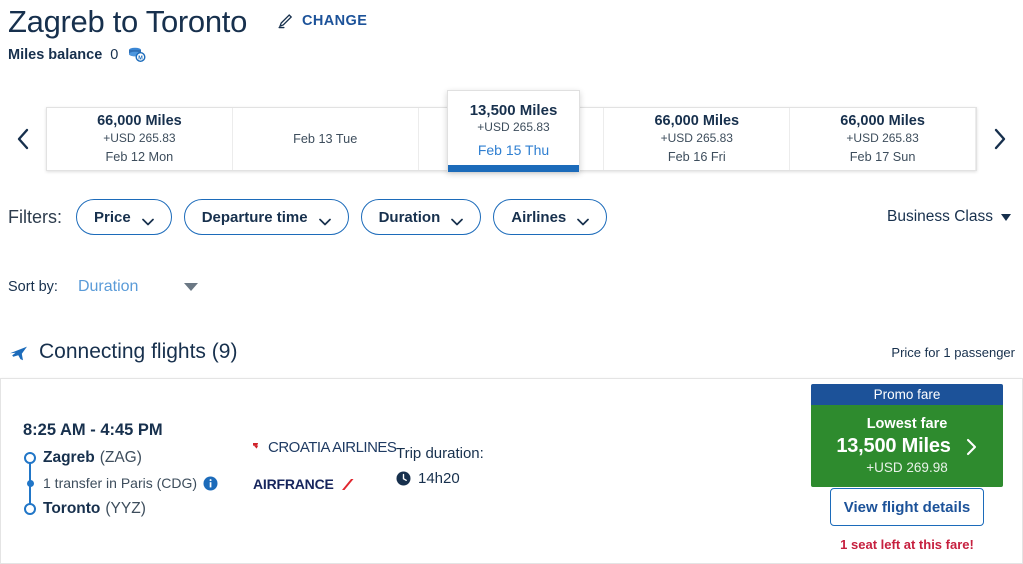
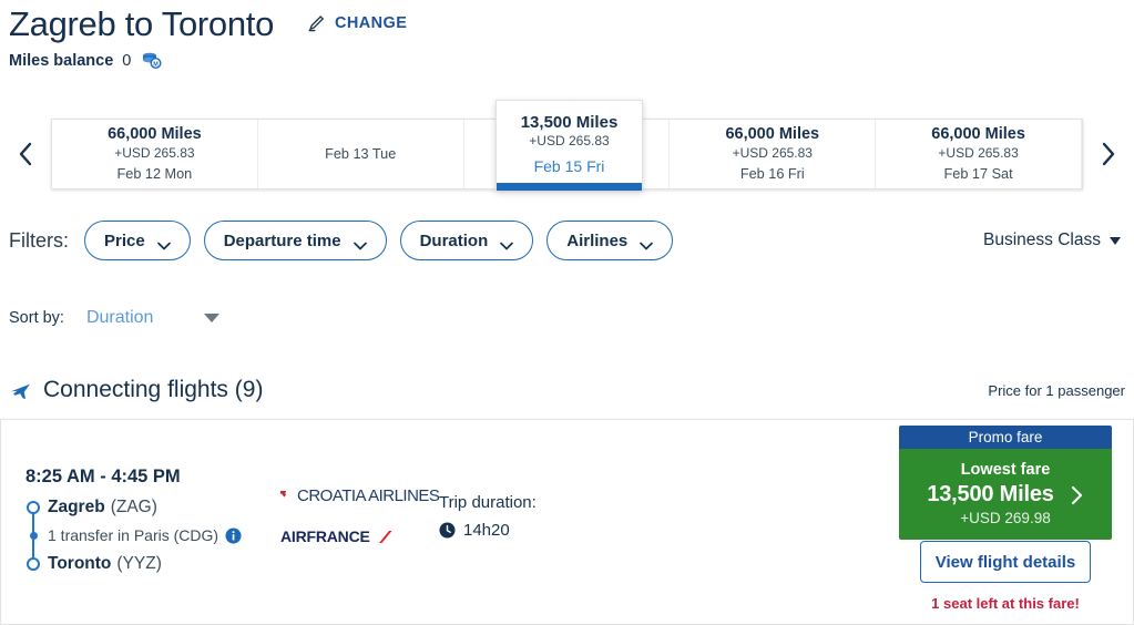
  Zagreb to Toronto
  CHANGE
  Miles balance
  0
  66,000 Miles
  +USD 265.83
  Feb 12 Mon
  Feb 13 Tue
  66,000 Miles
  +USD 265.83
  Feb 16 Fri
  66,000 Miles
  +USD 265.83
- Feb 17 Sun
+ Feb 17 Sat
  13,500 Miles
  +USD 265.83
- Feb 15 Thu
+ Feb 15 Fri
  Filters:
  Price
  Departure time
  Duration
  Airlines
  Business Class
  Sort by:
  Duration
  Connecting flights (9)
  Price for 1 passenger
  8:25 AM - 4:45 PM
  Zagreb
  (ZAG)
  1 transfer in Paris (CDG)
  Toronto
  (YYZ)
  CROATIA AIRLINES
  AIRFRANCE
  Promo fare
  Lowest fare
  13,500 Miles
  +USD 269.98
  View flight details
  1 seat left at this fare!
  Trip duration:
  14h20
